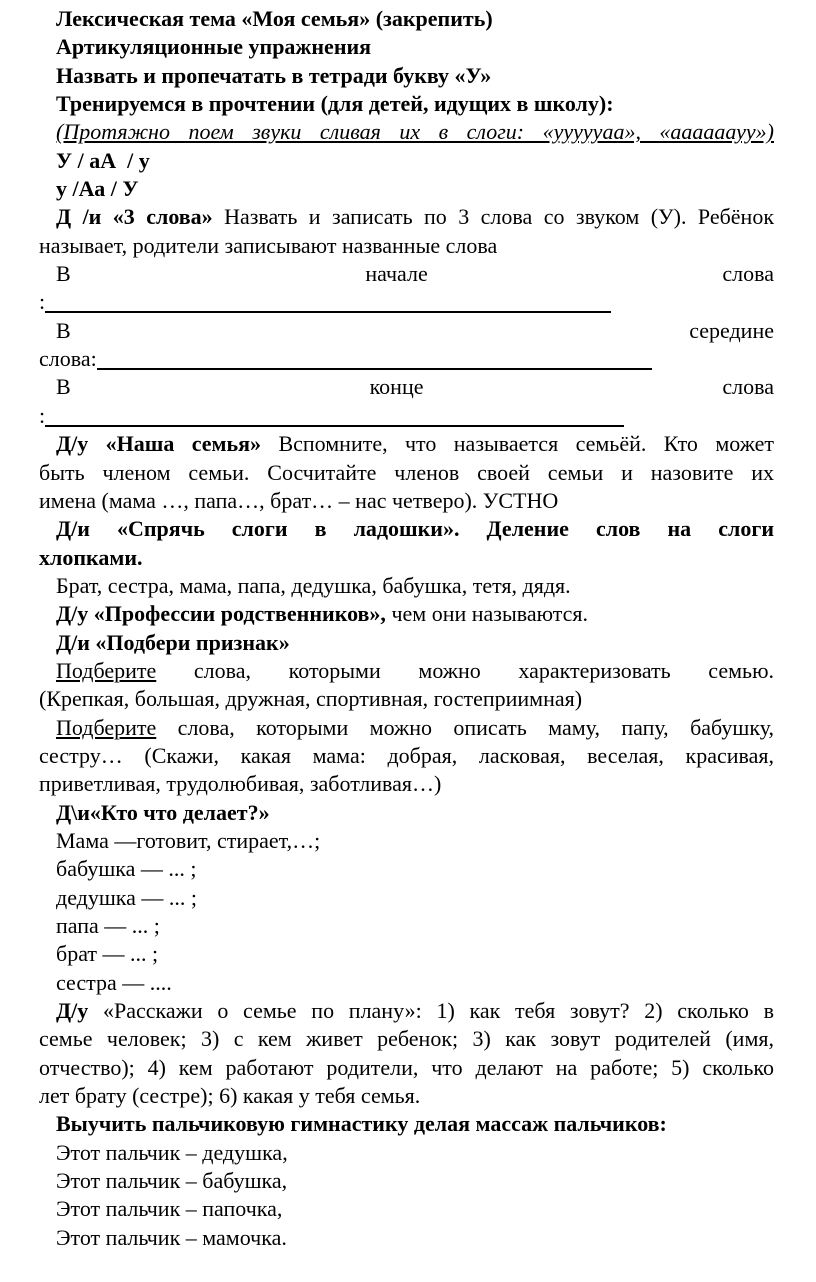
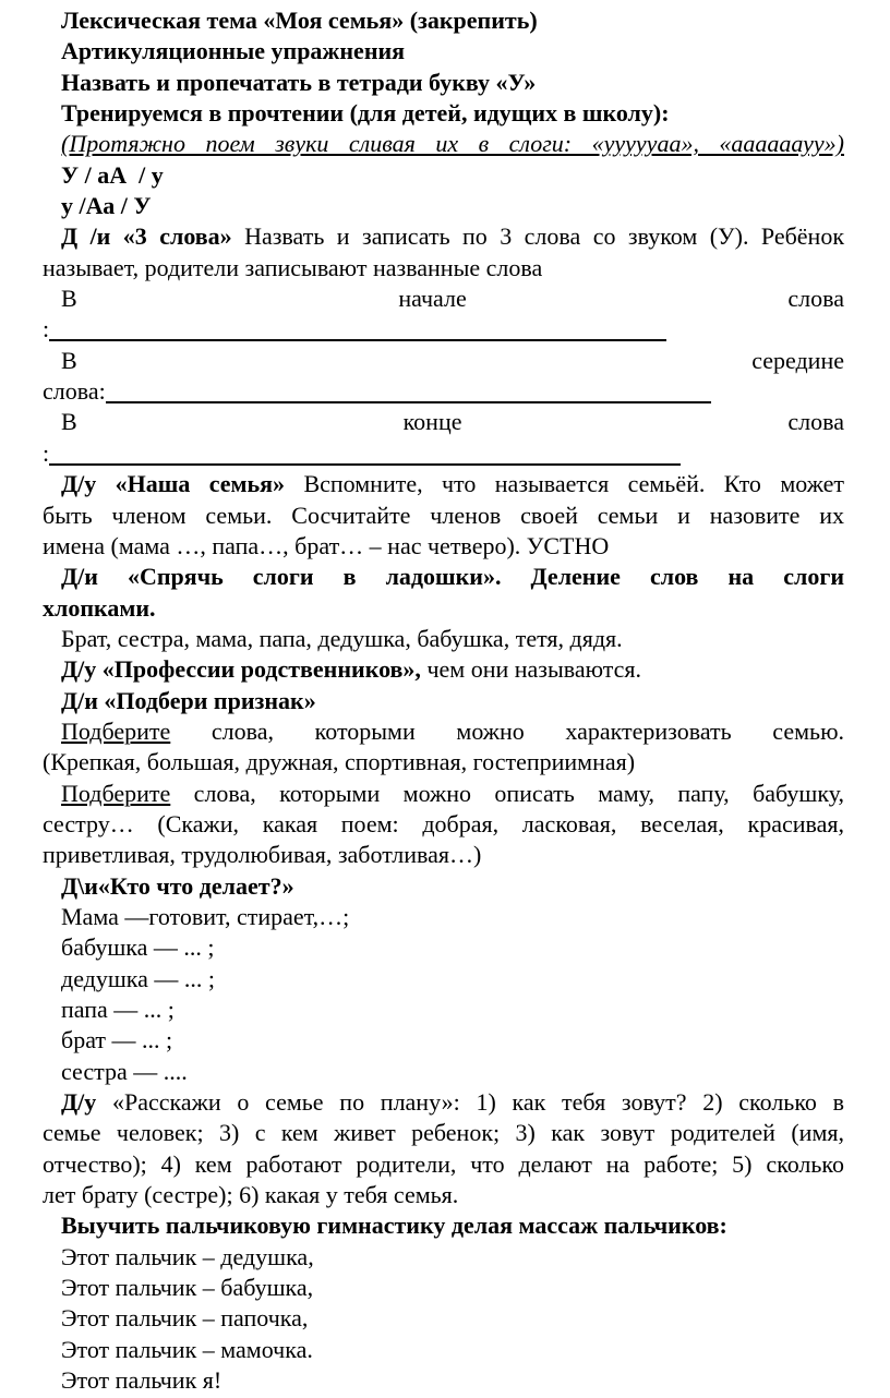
  Лексическая тема «Моя семья» (закрепить)
  Артикуляционные упражнения
  Назвать и пропечатать в тетради букву «У»
  Тренируемся в прочтении (для детей, идущих в школу):
  (Протяжно поем звуки сливая их в слоги: «уууууаа», «аааааауу»)
  У / аА / у
  у /Аа / У
  Д /и «3 слова» Назвать и записать по 3 слова со звуком (У). Ребёнок
  называет, родители записывают названные слова
  В
  начале
  слова
  :
  В
  середине
  слова:
  В
  конце
  слова
  :
  Д/у «Наша семья» Вспомните, что называется семьёй. Кто может
  быть членом семьи. Сосчитайте членов своей семьи и назовите их
  имена (мама …, папа…, брат… – нас четверо). УСТНО
  Д/и «Спрячь слоги в ладошки». Деление слов на слоги
  хлопками.
  Брат, сестра, мама, папа, дедушка, бабушка, тетя, дядя.
  Д/у «Профессии родственников», чем они называются.
  Д/и «Подбери признак»
  Подберите слова, которыми можно характеризовать семью.
  (Крепкая, большая, дружная, спортивная, гостеприимная)
  Подберите слова, которыми можно описать маму, папу, бабушку,
- сестру… (Скажи, какая мама: добрая, ласковая, веселая, красивая,
+ сестру… (Скажи, какая поем: добрая, ласковая, веселая, красивая,
  приветливая, трудолюбивая, заботливая…)
  Д\и«Кто что делает?»
  Мама —готовит, стирает,…;
  бабушка — ... ;
  дедушка — ... ;
  папа — ... ;
  брат — ... ;
  сестра — ....
  Д/у «Расскажи о семье по плану»: 1) как тебя зовут? 2) сколько в
  семье человек; 3) с кем живет ребенок; 3) как зовут родителей (имя,
  отчество); 4) кем работают родители, что делают на работе; 5) сколько
  лет брату (сестре); 6) какая у тебя семья.
  Выучить пальчиковую гимнастику делая массаж пальчиков:
  Этот пальчик – дедушка,
  Этот пальчик – бабушка,
  Этот пальчик – папочка,
  Этот пальчик – мамочка.
+ Этот пальчик я!
